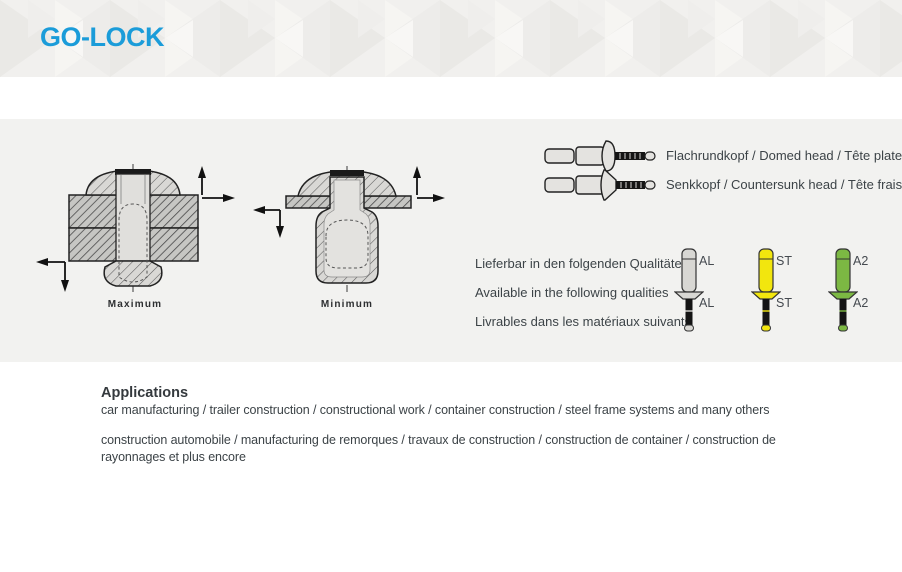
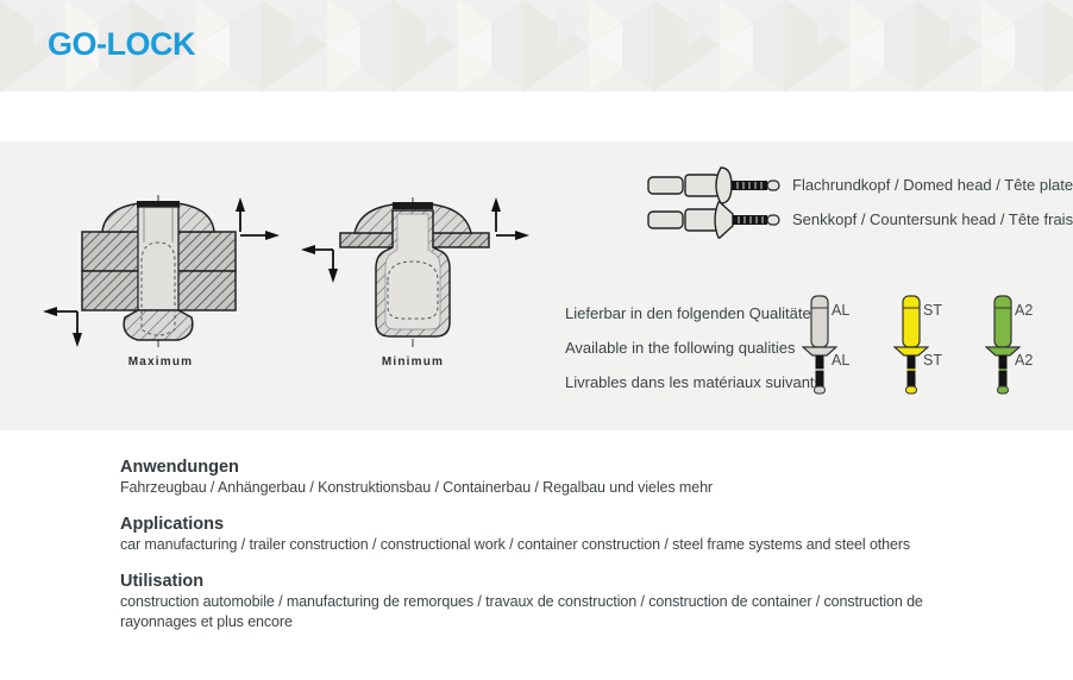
  GO-LOCK
  Maximum
  Minimum
  Flachrundkopf / Domed head / Tête plate
  Senkkopf / Countersunk head / Tête frais
  Lieferbar in den folgenden Qualitäte
  Available in the following qualities
  Livrables dans les matériaux suivant
  AL
  AL
  ST
  ST
  A2
  A2
+ Anwendungen
+ Fahrzeugbau / Anhängerbau / Konstruktionsbau / Containerbau / Regalbau und vieles mehr
  Applications
- car manufacturing / trailer construction / constructional work / container construction / steel frame systems and many others
+ car manufacturing / trailer construction / constructional work / container construction / steel frame systems and steel others
+ Utilisation
  construction automobile / manufacturing de remorques / travaux de construction / construction de container / construction de rayonnages et plus encore
